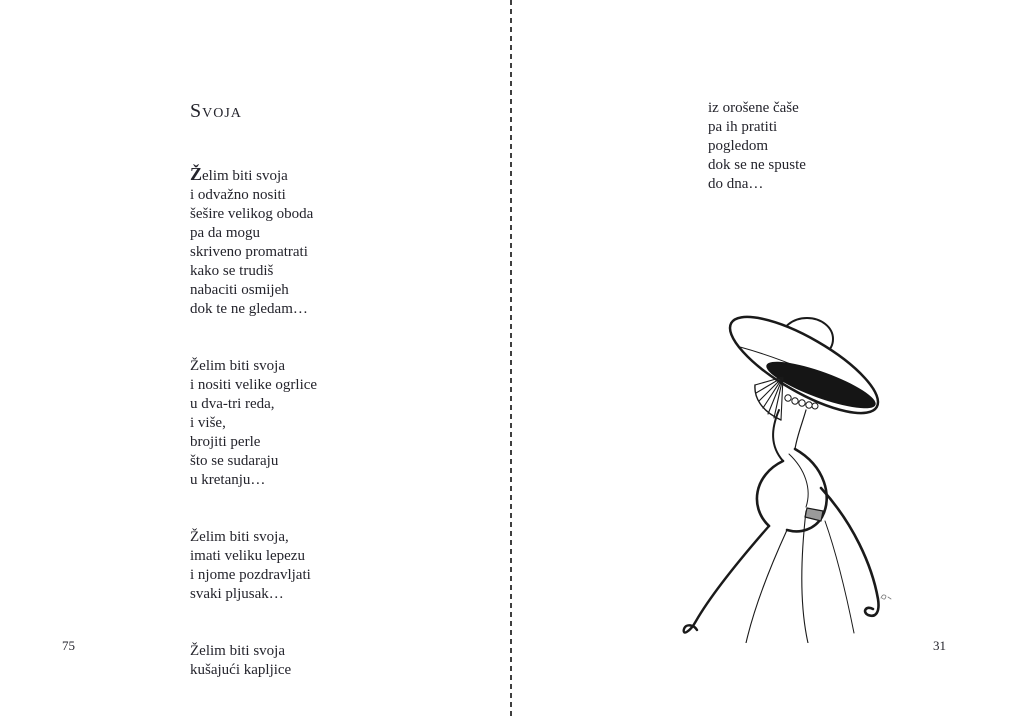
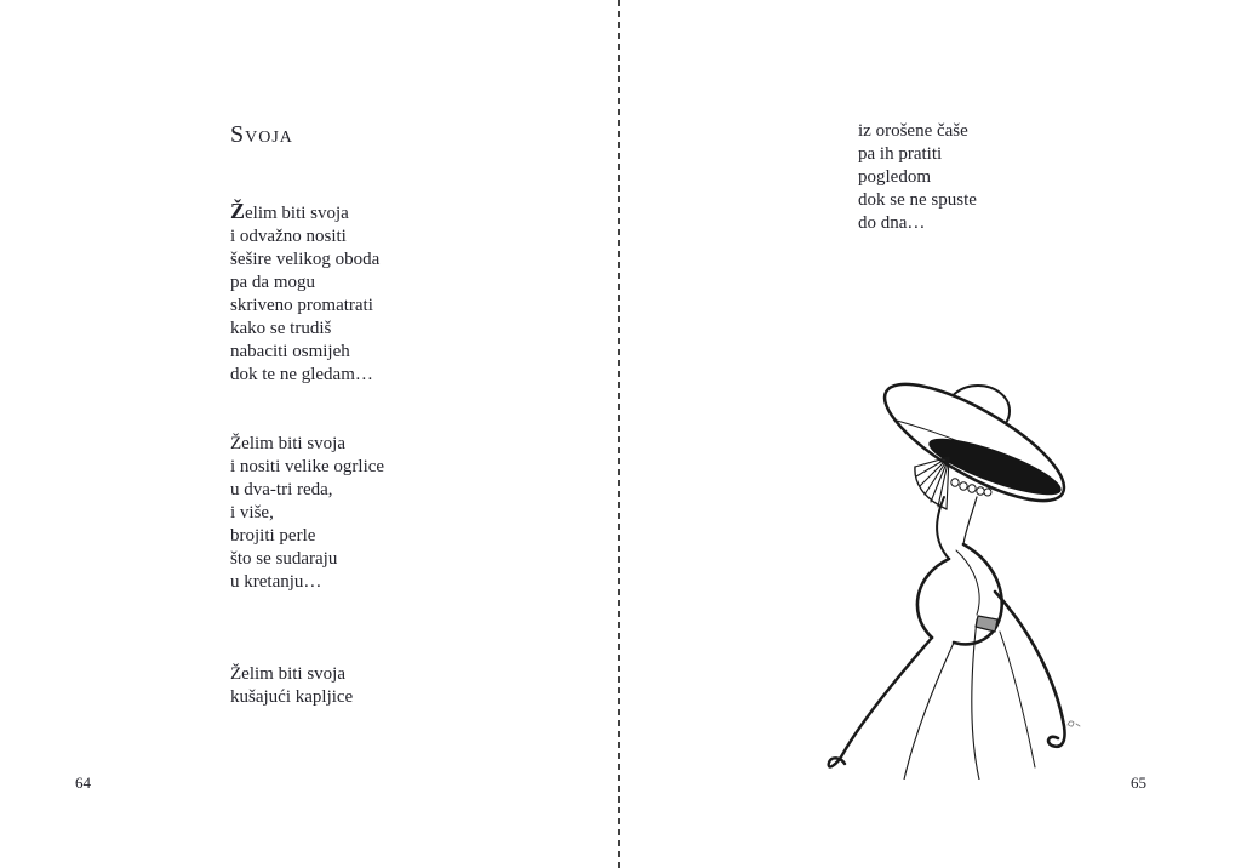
  Svoja
  Želim biti svoja
  i odvažno nositi
  šešire velikog oboda
  pa da mogu
  skriveno promatrati
  kako se trudiš
  nabaciti osmijeh
  dok te ne gledam…
  Želim biti svoja
  i nositi velike ogrlice
  u dva-tri reda,
  i više,
  brojiti perle
  što se sudaraju
  u kretanju…
- Želim biti svoja,
- imati veliku lepezu
- i njome pozdravljati
- svaki pljusak…
  Želim biti svoja
  kušajući kapljice
- 75
+ 64
  iz orošene čaše
  pa ih pratiti
  pogledom
  dok se ne spuste
  do dna…
- 31
+ 65
